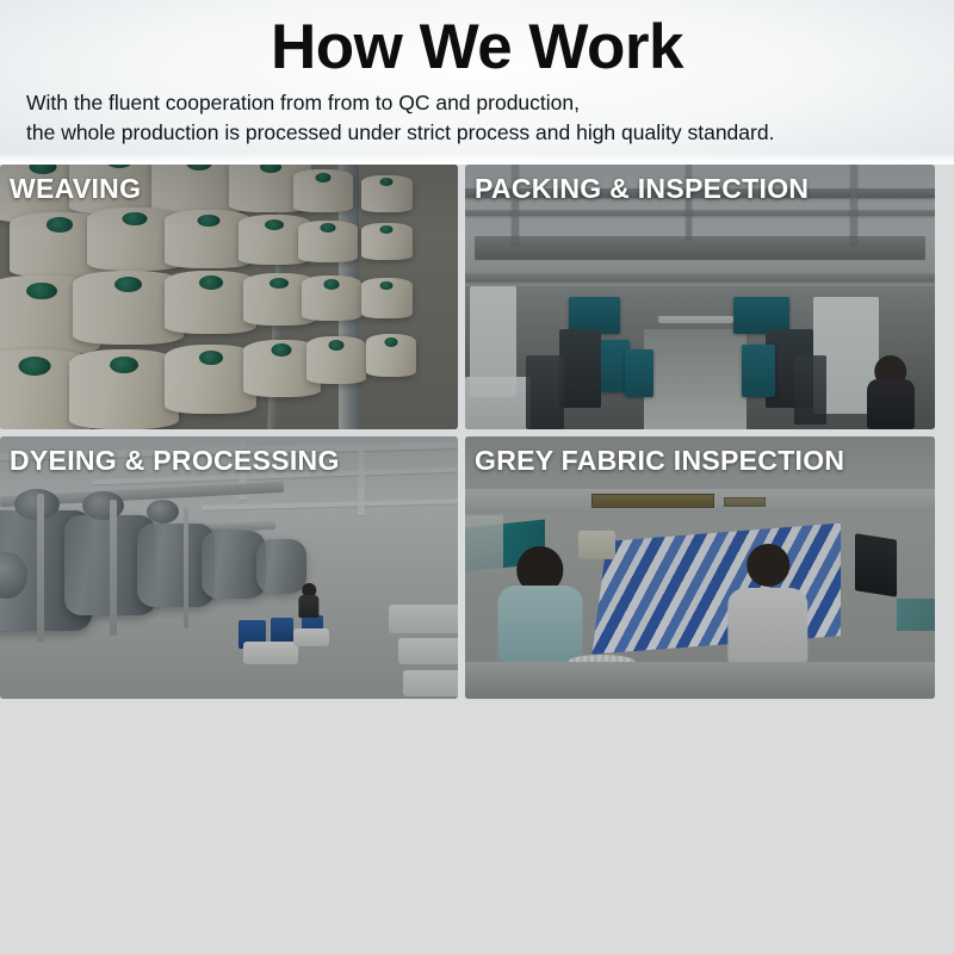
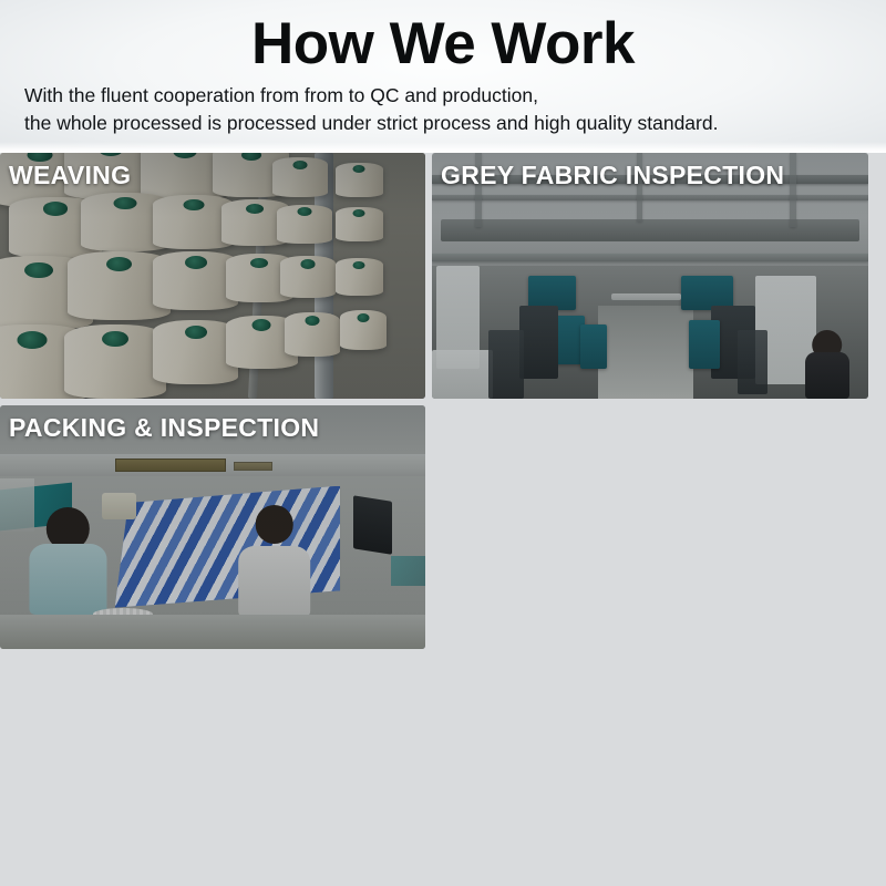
  How We Work
  With the fluent cooperation from from to QC and production,
- the whole production is processed under strict process and high quality standard.
+ the whole processed is processed under strict process and high quality standard.
  WEAVING
- PACKING & INSPECTION
+ GREY FABRIC INSPECTION
- DYEING & PROCESSING
- GREY FABRIC INSPECTION
+ PACKING & INSPECTION
